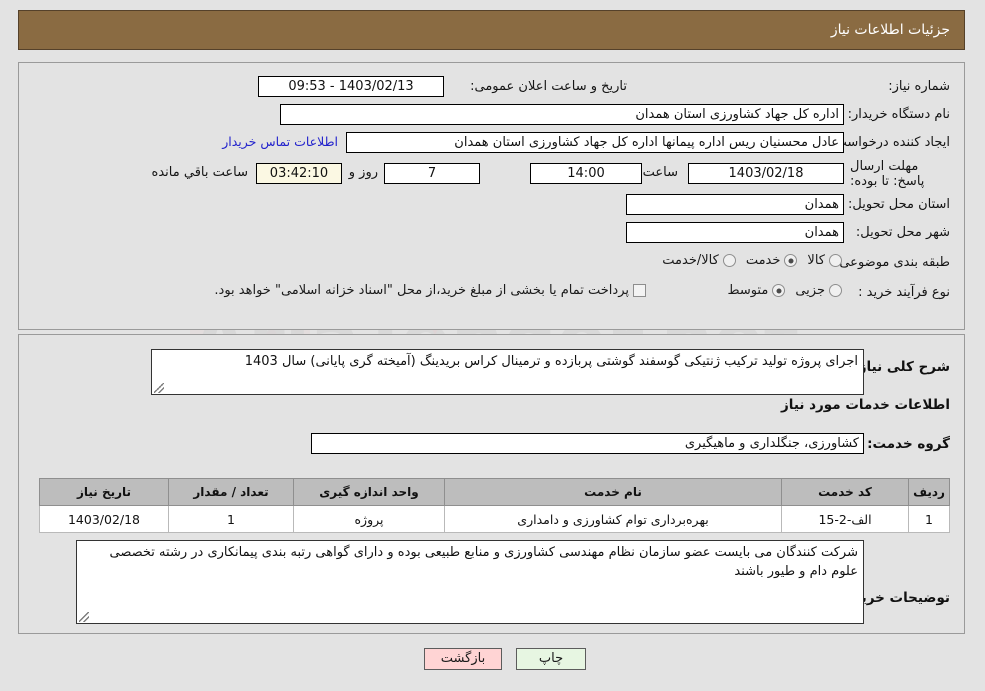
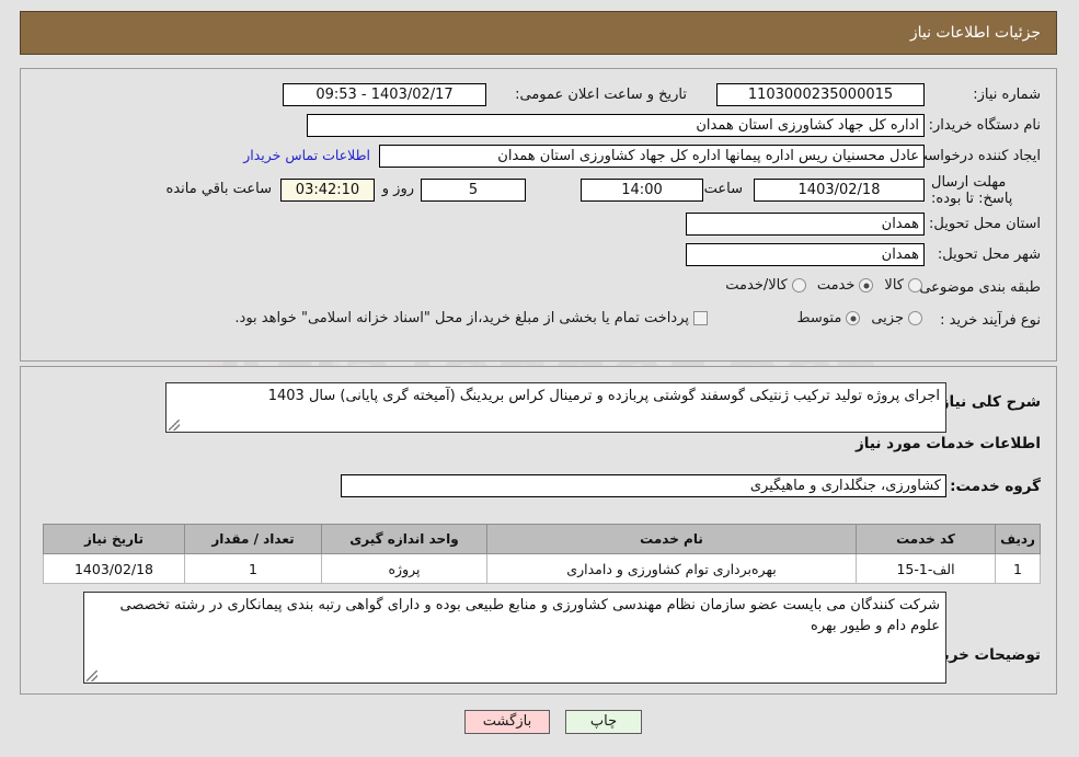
  جزئیات اطلاعات نیاز
  شماره نیاز:
+ 1103000235000015
  تاریخ و ساعت اعلان عمومی:
- 1403/02/13 - 09:53
+ 1403/02/17 - 09:53
  نام دستگاه خریدار:
  اداره کل جهاد کشاورزی استان همدان
  ایجاد کننده درخواس
  عادل محسنیان ریس اداره پیمانها اداره کل جهاد کشاورزی استان همدان
  اطلاعات تماس خریدار
  مهلت ارسال پاسخ: تا بوده:
  1403/02/18
  ساعت
  14:00
- 7
+ 5
  روز و
  03:42:10
  ساعت باقي مانده
  استان محل تحویل:
  همدان
  شهر محل تحویل:
  همدان
  طبقه بندی موضوعی
  کالا
  خدمت
  کالا/خدمت
  نوع فرآیند خرید :
  جزیی
  متوسط
  پرداخت تمام یا بخشی از مبلغ خرید،از محل "اسناد خزانه اسلامی" خواهد بود.
  شرح کلی نیا
  اجرای پروژه تولید ترکیب ژنتیکی گوسفند گوشتی پربازده و ترمینال کراس بریدینگ (آمیخته گری پایانی) سال 1403
  اطلاعات خدمات مورد نیاز
  گروه خدمت:
  کشاورزی، جنگلداری و ماهیگیری
  ردیف	کد خدمت	نام خدمت	واحد اندازه گیری	تعداد / مقدار	تاریخ نیاز
- 1	الف-2-15	بهره‌برداری توام کشاورزی و دامداری	پروژه	1	1403/02/18
+ 1	الف-1-15	بهره‌برداری توام کشاورزی و دامداری	پروژه	1	1403/02/18
  توضیحات خری
- شرکت کنندگان می بایست عضو سازمان نظام مهندسی کشاورزی و منابع طبیعی بوده و دارای گواهی رتبه بندی پیمانکاری در رشته تخصصی علوم دام و طیور باشند
+ شرکت کنندگان می بایست عضو سازمان نظام مهندسی کشاورزی و منابع طبیعی بوده و دارای گواهی رتبه بندی پیمانکاری در رشته تخصصی علوم دام و طیور بهره
  چاپ
  بازگشت
